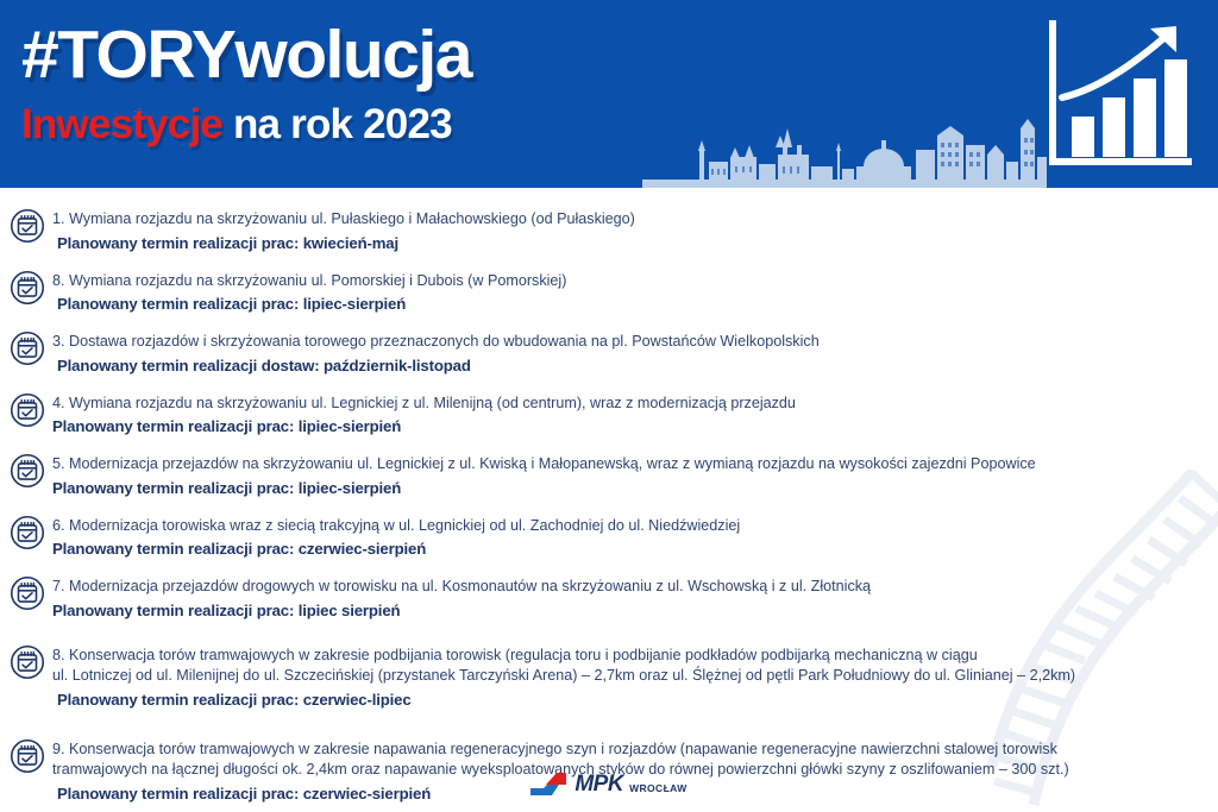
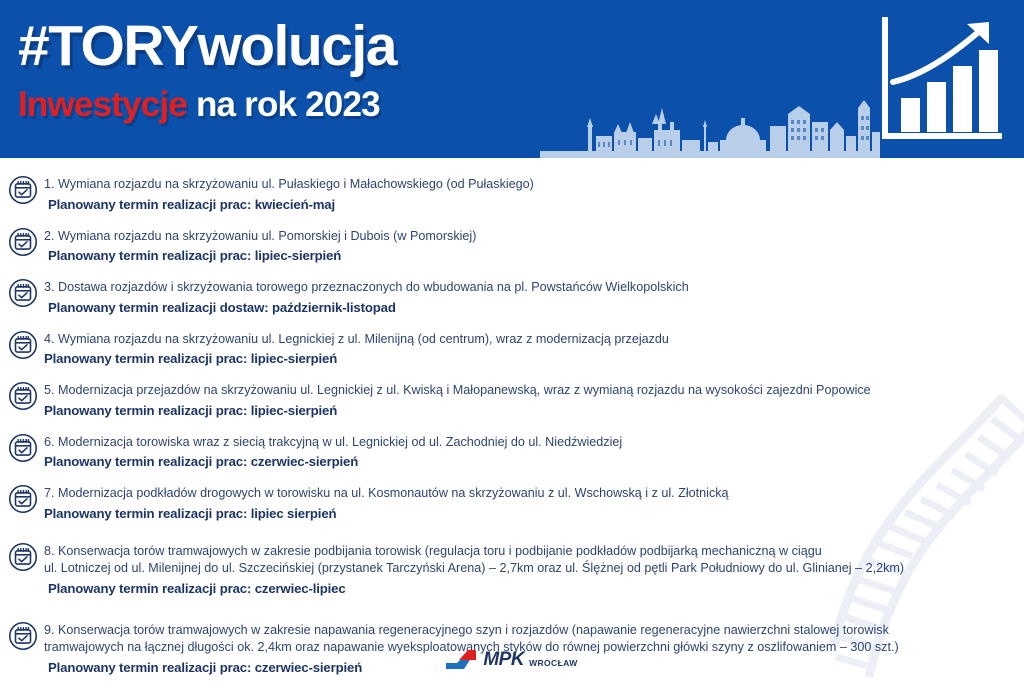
  #TORYwolucja
  Inwestycje na rok 2023
  1. Wymiana rozjazdu na skrzyżowaniu ul. Pułaskiego i Małachowskiego (od Pułaskiego)
  Planowany termin realizacji prac: kwiecień-maj
- 8. Wymiana rozjazdu na skrzyżowaniu ul. Pomorskiej i Dubois (w Pomorskiej)
+ 2. Wymiana rozjazdu na skrzyżowaniu ul. Pomorskiej i Dubois (w Pomorskiej)
  Planowany termin realizacji prac: lipiec-sierpień
  3. Dostawa rozjazdów i skrzyżowania torowego przeznaczonych do wbudowania na pl. Powstańców Wielkopolskich
  Planowany termin realizacji dostaw: październik-listopad
  4. Wymiana rozjazdu na skrzyżowaniu ul. Legnickiej z ul. Milenijną (od centrum), wraz z modernizacją przejazdu
  Planowany termin realizacji prac: lipiec-sierpień
  5. Modernizacja przejazdów na skrzyżowaniu ul. Legnickiej z ul. Kwiską i Małopanewską, wraz z wymianą rozjazdu na wysokości zajezdni Popowice
  Planowany termin realizacji prac: lipiec-sierpień
  6. Modernizacja torowiska wraz z siecią trakcyjną w ul. Legnickiej od ul. Zachodniej do ul. Niedźwiedziej
  Planowany termin realizacji prac: czerwiec-sierpień
- 7. Modernizacja przejazdów drogowych w torowisku na ul. Kosmonautów na skrzyżowaniu z ul. Wschowską i z ul. Złotnicką
+ 7. Modernizacja podkładów drogowych w torowisku na ul. Kosmonautów na skrzyżowaniu z ul. Wschowską i z ul. Złotnicką
  Planowany termin realizacji prac: lipiec sierpień
  8. Konserwacja torów tramwajowych w zakresie podbijania torowisk (regulacja toru i podbijanie podkładów podbijarką mechaniczną w ciągu
  ul. Lotniczej od ul. Milenijnej do ul. Szczecińskiej (przystanek Tarczyński Arena) – 2,7km oraz ul. Ślężnej od pętli Park Południowy do ul. Glinianej – 2,2km)
  Planowany termin realizacji prac: czerwiec-lipiec
  9. Konserwacja torów tramwajowych w zakresie napawania regeneracyjnego szyn i rozjazdów (napawanie regeneracyjne nawierzchni stalowej torowisk
  tramwajowych na łącznej długości ok. 2,4km oraz napawanie wyeksploatowanych styków do równej powierzchni główki szyny z oszlifowaniem – 300 szt.)
  Planowany termin realizacji prac: czerwiec-sierpień
  MPK
  WROCŁAW
